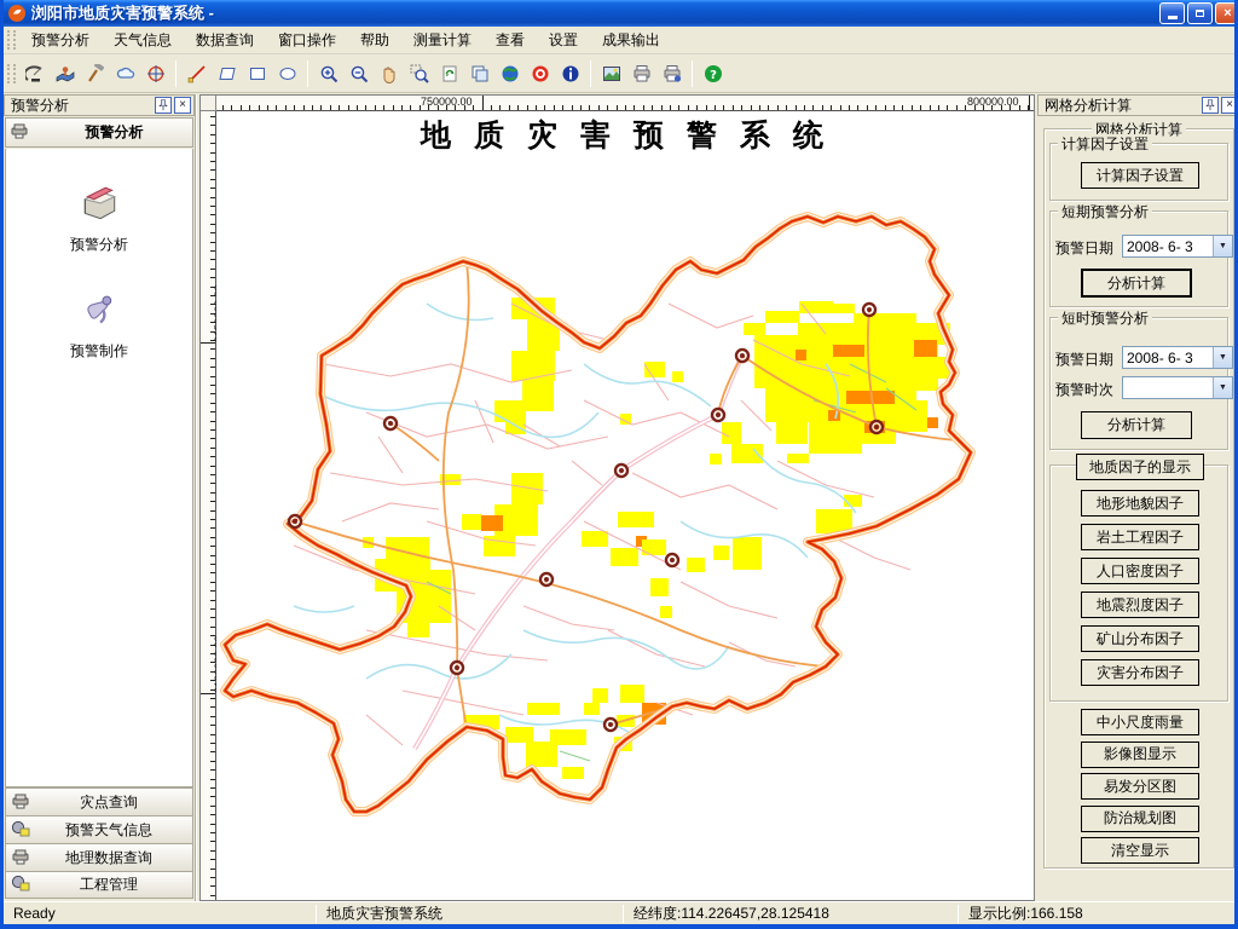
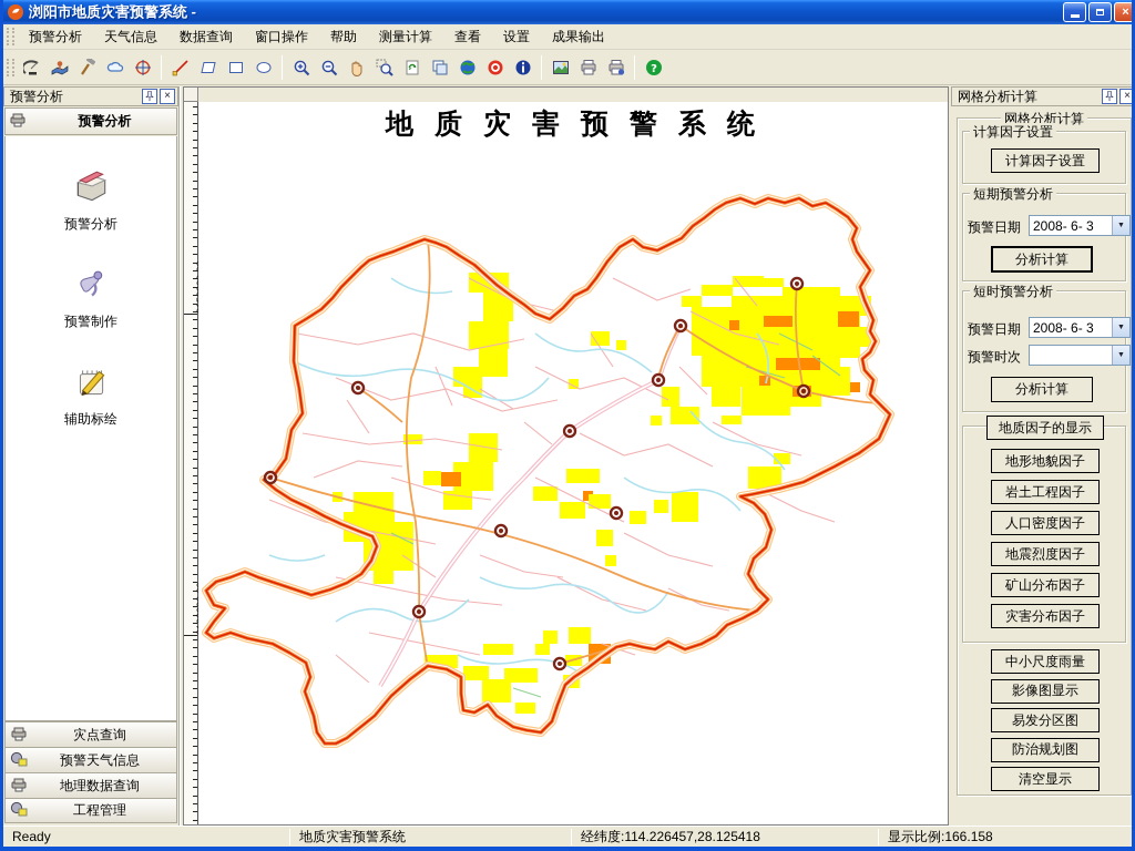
  浏阳市地质灾害预警系统 -
  ×
  预警分析
  天气信息
  数据查询
  窗口操作
  帮助
  测量计算
  查看
  设置
  成果输出
  ?
  预警分析
  ×
  预警分析
  预警分析
  预警制作
+ 辅助标绘
  灾点查询
  预警天气信息
  地理数据查询
  工程管理
- 750000.00
- 800000.00
  地 质 灾 害 预 警 系 统
  网格分析计算
  ×
  网格分析计算
  计算因子设置
  计算因子设置
  短期预警分析
  预警日期
  2008- 6- 3
  分析计算
  短时预警分析
  预警日期
  2008- 6- 3
  预警时次
  分析计算
  地质因子的显示
  地形地貌因子
  岩土工程因子
  人口密度因子
  地震烈度因子
  矿山分布因子
  灾害分布因子
  中小尺度雨量
  影像图显示
  易发分区图
  防治规划图
  清空显示
  Ready
  地质灾害预警系统
  经纬度:114.226457,28.125418
  显示比例:166.158
